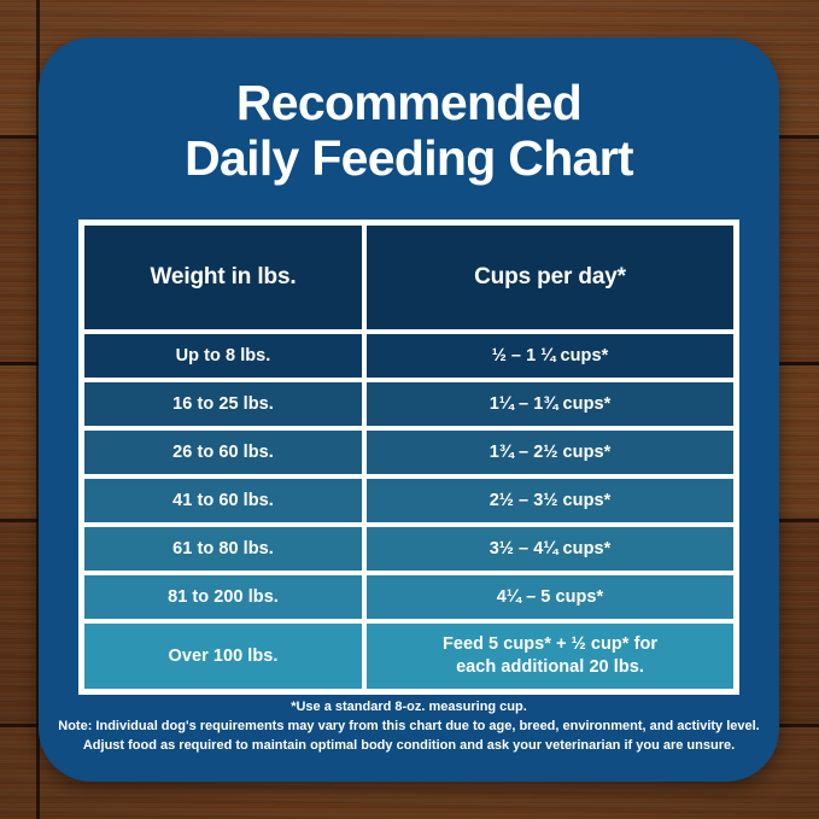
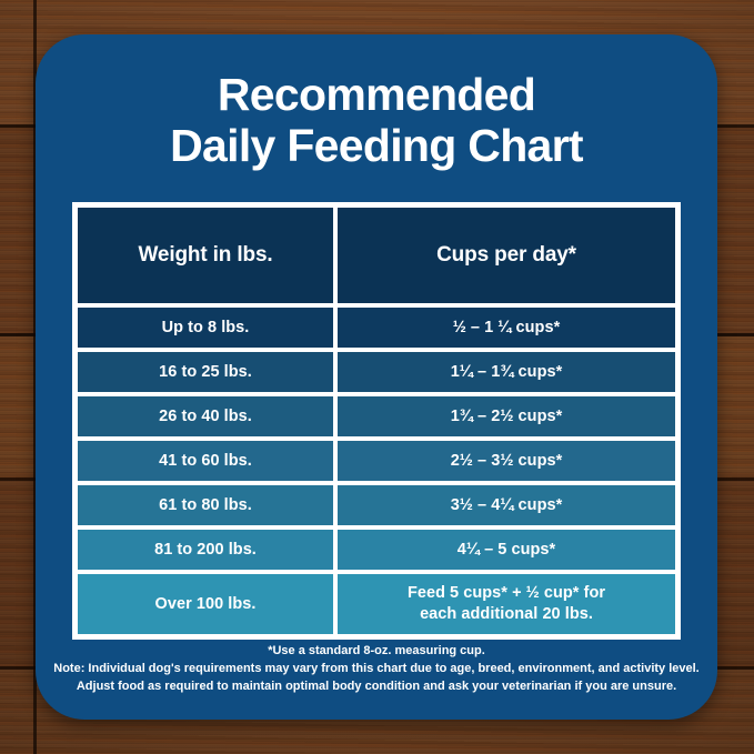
  Recommended
  Daily Feeding Chart
  Weight in lbs.
  Cups per day*
  Up to 8 lbs.
  ½ – 1 ¼ cups*
  16 to 25 lbs.
  1¼ – 1¾ cups*
- 26 to 60 lbs.
+ 26 to 40 lbs.
  1¾ – 2½ cups*
  41 to 60 lbs.
  2½ – 3½ cups*
  61 to 80 lbs.
  3½ – 4¼ cups*
  81 to 200 lbs.
  4¼ – 5 cups*
  Over 100 lbs.
  Feed 5 cups* + ½ cup* for
  each additional 20 lbs.
  *Use a standard 8-oz. measuring cup.
  Note: Individual dog's requirements may vary from this chart due to age, breed, environment, and activity level.
  Adjust food as required to maintain optimal body condition and ask your veterinarian if you are unsure.
